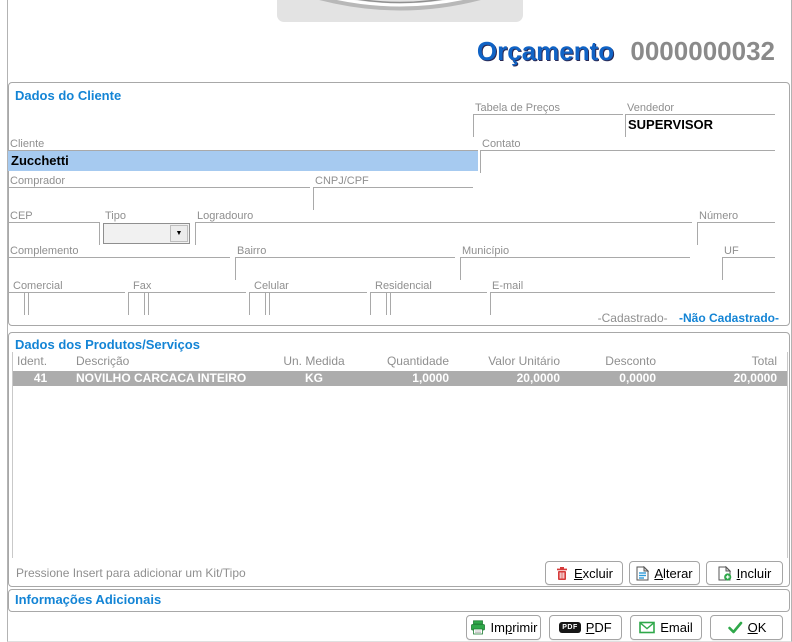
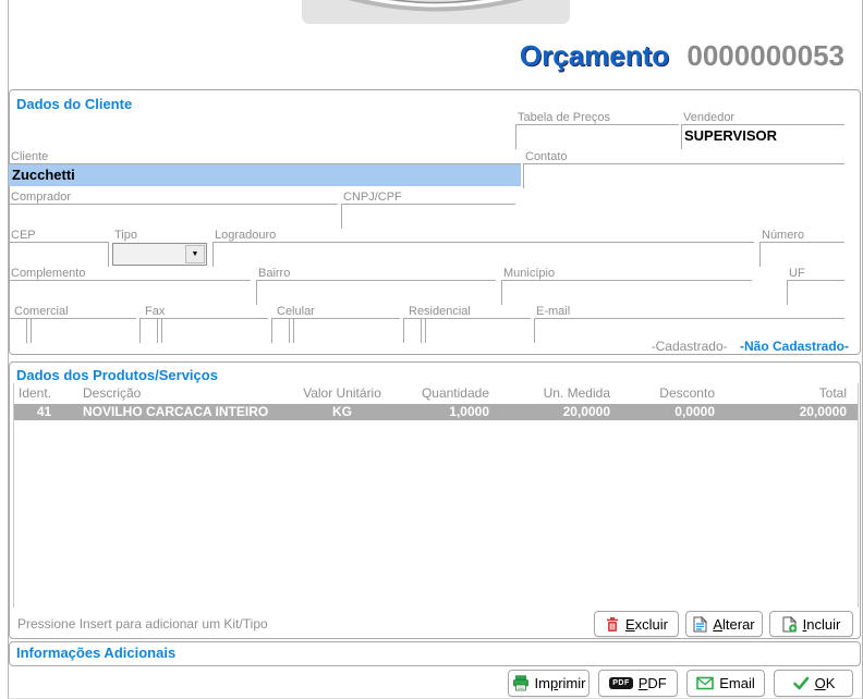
- Orçamento 0000000032
+ Orçamento 0000000053
  Dados do Cliente
  Tabela de Preços
  Vendedor
  SUPERVISOR
  Cliente
  Zucchetti
  Contato
  Comprador
  CNPJ/CPF
  CEP
  Tipo
  Logradouro
  Número
  Complemento
  Bairro
  Município
  UF
  Comercial
  Fax
  Celular
  Residencial
  E-mail
  -Cadastrado- -Não Cadastrado-
  Dados dos Produtos/Serviços
  Ident.
  Descrição
- Un. Medida
+ Valor Unitário
  Quantidade
- Valor Unitário
+ Un. Medida
  Desconto
  Total
  41
  NOVILHO CARCACA INTEIRO
  KG
  1,0000
  20,0000
  0,0000
  20,0000
  Pressione Insert para adicionar um Kit/Tipo
  Excluir
  Alterar
  Incluir
  Informações Adicionais
  Imprimir
  PDF
  Email
  OK
